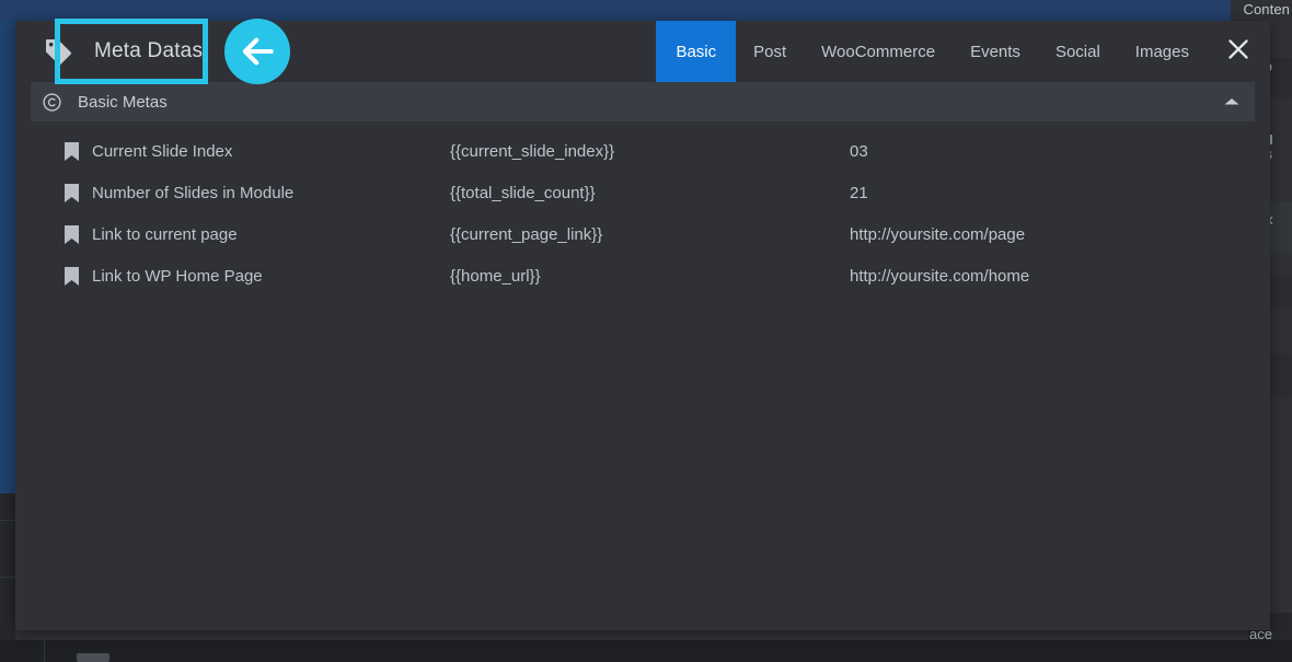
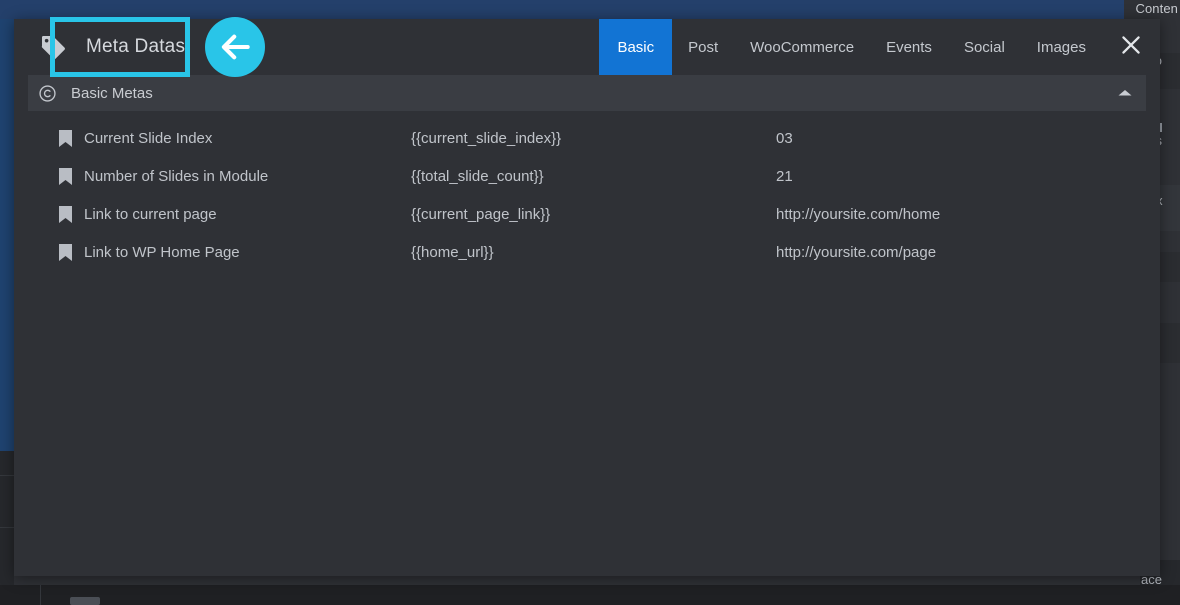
  Conten
  ace
  Meta Datas
  Basic
  Post
  WooCommerce
  Events
  Social
  Images
  Basic Metas
  Current Slide Index
  {{current_slide_index}}
  03
  Number of Slides in Module
  {{total_slide_count}}
  21
  Link to current page
  {{current_page_link}}
- http://yoursite.com/page
+ http://yoursite.com/home
  Link to WP Home Page
  {{home_url}}
- http://yoursite.com/home
+ http://yoursite.com/page
